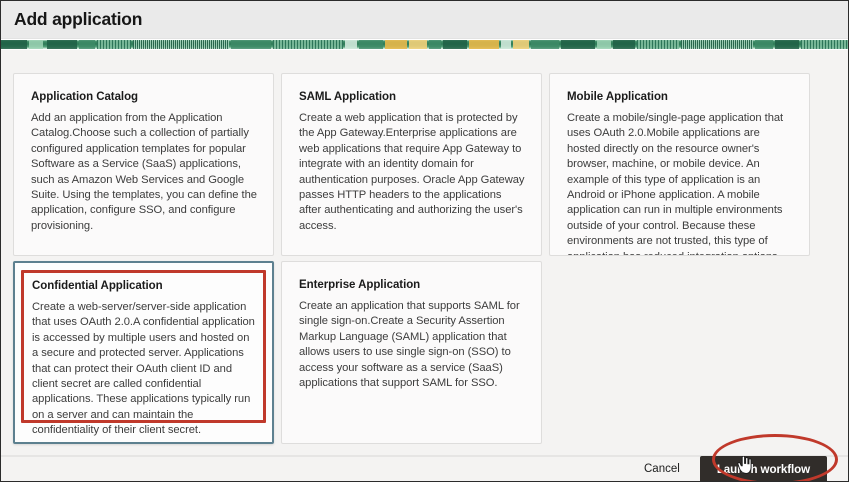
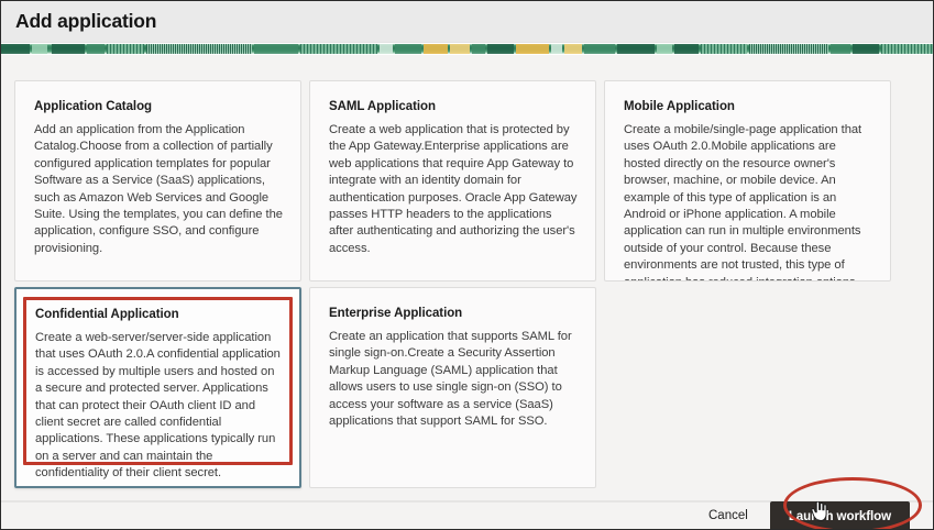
  Add application
  Application Catalog
- Add an application from the Application Catalog.Choose such a collection of partially configured application templates for popular Software as a Service (SaaS) applications, such as Amazon Web Services and Google Suite. Using the templates, you can define the application, configure SSO, and configure provisioning.
+ Add an application from the Application Catalog.Choose from a collection of partially configured application templates for popular Software as a Service (SaaS) applications, such as Amazon Web Services and Google Suite. Using the templates, you can define the application, configure SSO, and configure provisioning.
  SAML Application
  Create a web application that is protected by the App Gateway.Enterprise applications are web applications that require App Gateway to integrate with an identity domain for authentication purposes. Oracle App Gateway passes HTTP headers to the applications after authenticating and authorizing the user's access.
  Mobile Application
  Create a mobile/single-page application that uses OAuth 2.0.Mobile applications are hosted directly on the resource owner's browser, machine, or mobile device. An example of this type of application is an Android or iPhone application. A mobile application can run in multiple environments outside of your control. Because these environments are not trusted, this type of
  Confidential Application
  Create a web-server/server-side application that uses OAuth 2.0.A confidential application is accessed by multiple users and hosted on a secure and protected server. Applications that can protect their OAuth client ID and client secret are called confidential applications. These applications typically run on a server and can maintain the confidentiality of their client secret.
  Enterprise Application
  Create an application that supports SAML for single sign-on.Create a Security Assertion Markup Language (SAML) application that allows users to use single sign-on (SSO) to access your software as a service (SaaS) applications that support SAML for SSO.
  Cancel
  Lauh workflow
